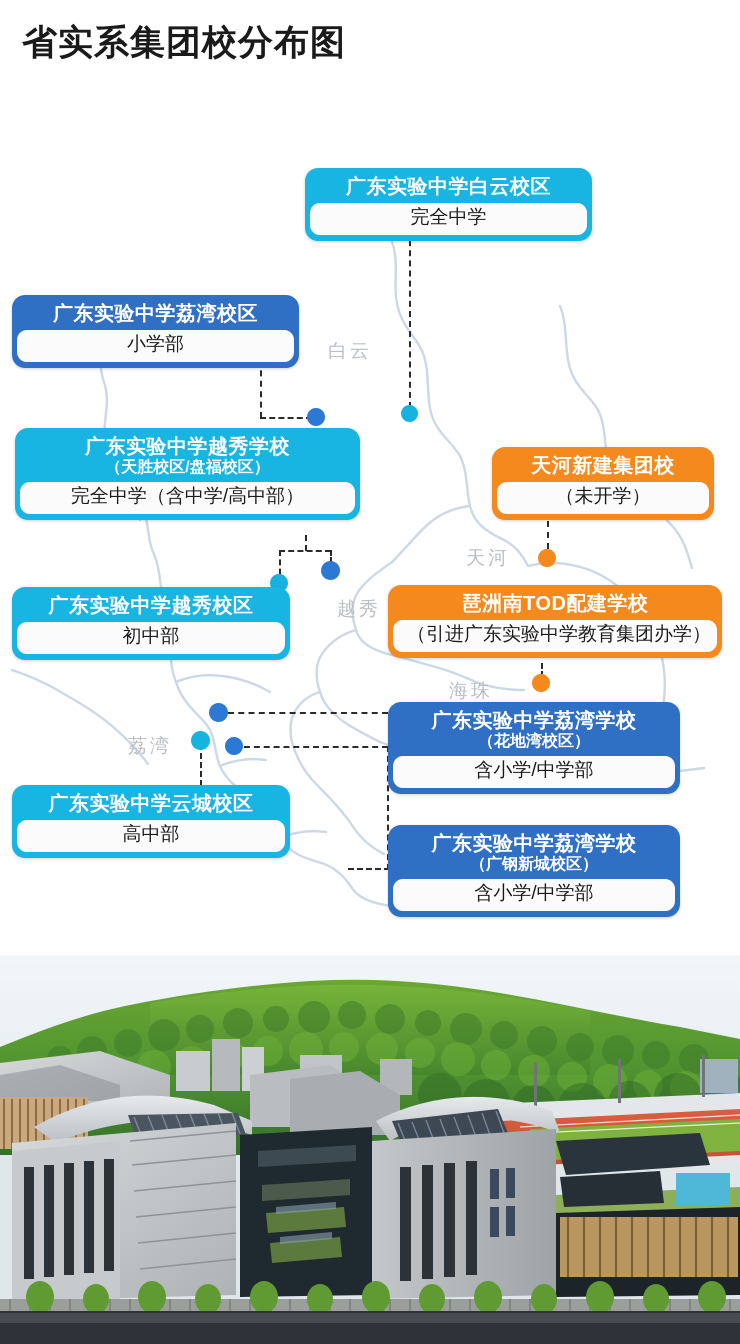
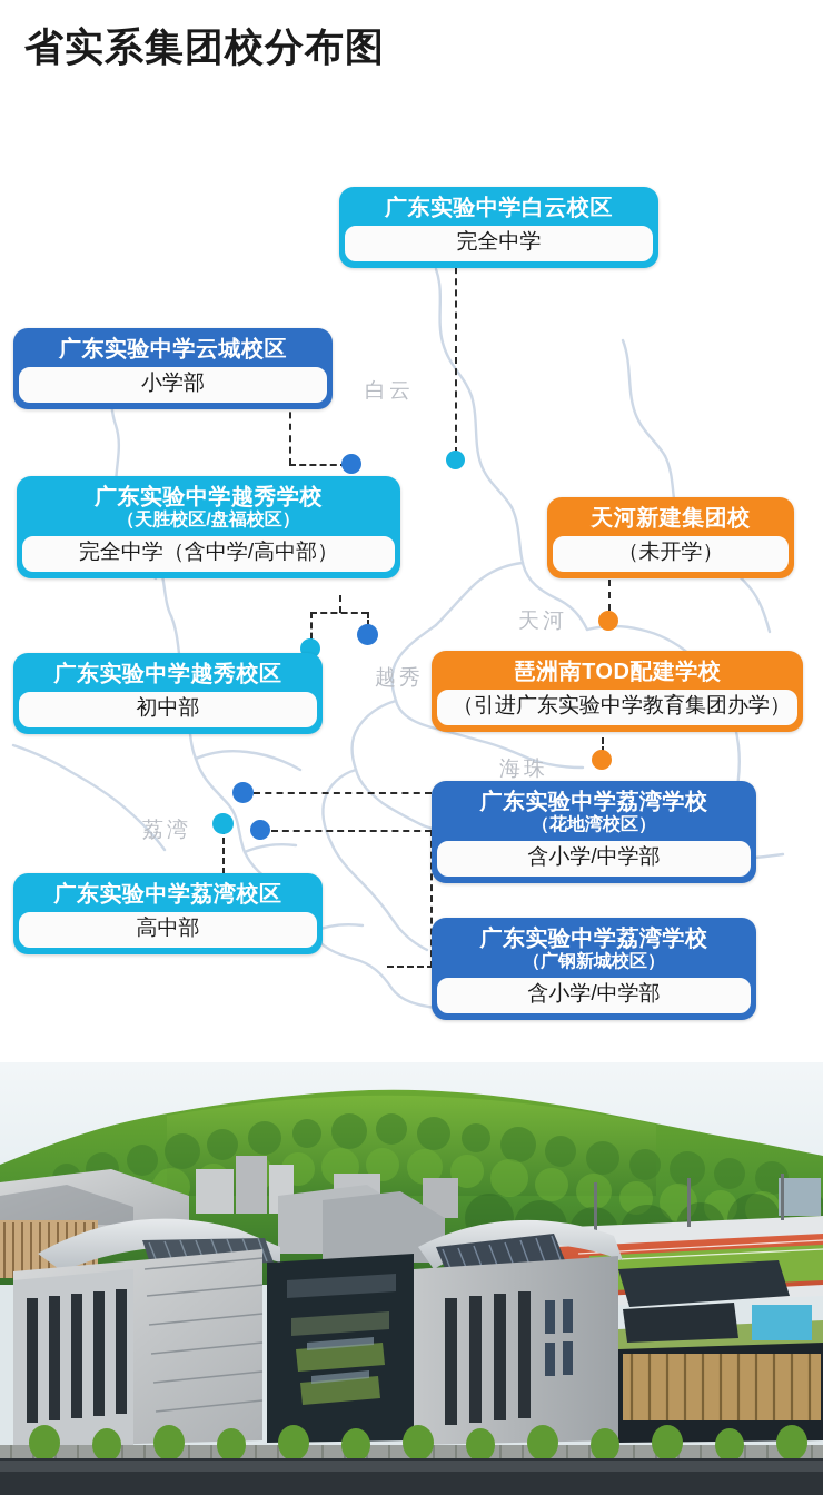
  省实系集团校分布图
  白云
  天河
  越秀
  海珠
  荔湾
  广东实验中学白云校区
  完全中学
- 广东实验中学荔湾校区
+ 广东实验中学云城校区
  小学部
  广东实验中学越秀学校
  （天胜校区/盘福校区）
  完全中学（含中学/高中部）
  广东实验中学越秀校区
  初中部
  天河新建集团校
  （未开学）
  琶洲南TOD配建学校
  （引进广东实验中学教育集团办学）
  广东实验中学荔湾学校
  （花地湾校区）
  含小学/中学部
- 广东实验中学云城校区
+ 广东实验中学荔湾校区
  高中部
  广东实验中学荔湾学校
  （广钢新城校区）
  含小学/中学部
